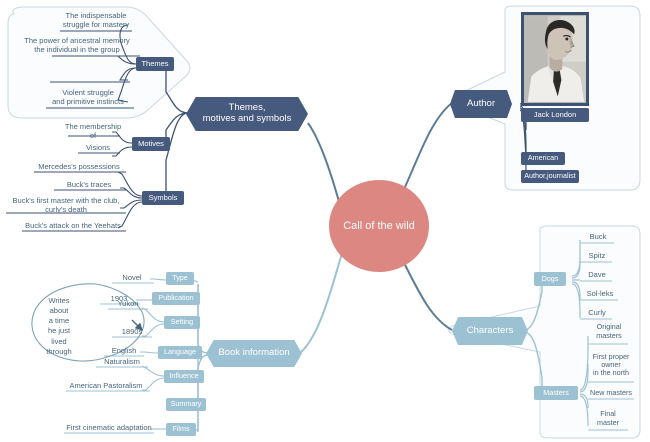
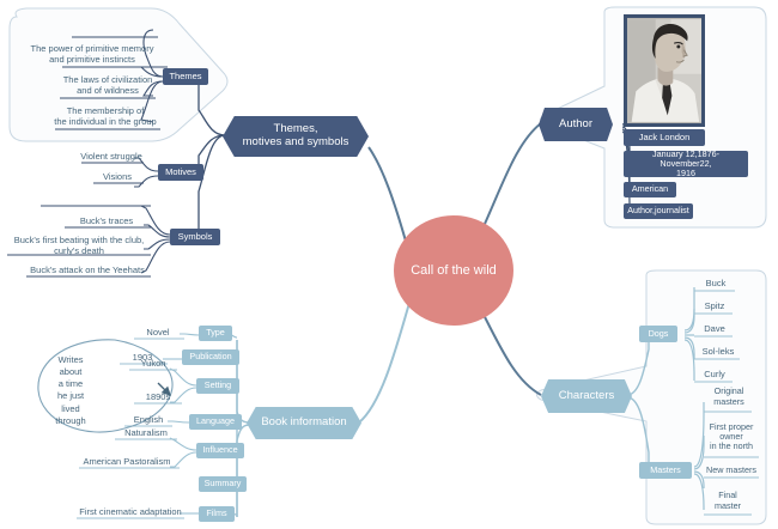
  Call of the wild
  Themes,
  motives and symbols
  Themes
- The indispensable
- struggle for mastery
- The power of ancestral memory
+ The power of primitive memory
- the individual in the group
+ and primitive instincts
+ The laws of civilization
+ and of wildness
- Violent struggle
+ The membership of
- and primitive instincts
+ the individual in the group
  Motives
- The membership of
+ Violent struggle
  Visions
  Symbols
- Mercedes's possessions
  Buck's traces
- Buck's first master with the club,
+ Buck's first beating with the club,
  curly's death
  Buck's attack on the Yeehats
  Author
  Jack London
+ January 12,1876-November22,
+ 1916
  American
  Author,journalist
  Characters
  Dogs
  Buck
  Spitz
  Dave
  Sol-leks
  Curly
  Masters
  Original
  masters
  First proper
  owner
  in the north
  New masters
  Final
  master
  Book information
  Type
  Novel
  Publication
  1903
  Setting
  Yukon
  1890s
  Language
  English
  Influence
  Naturalism
  American Pastoralism
  Summary
  Films
  First cinematic adaptation
  Writes
  about
  a time
  he just
  lived
  through
